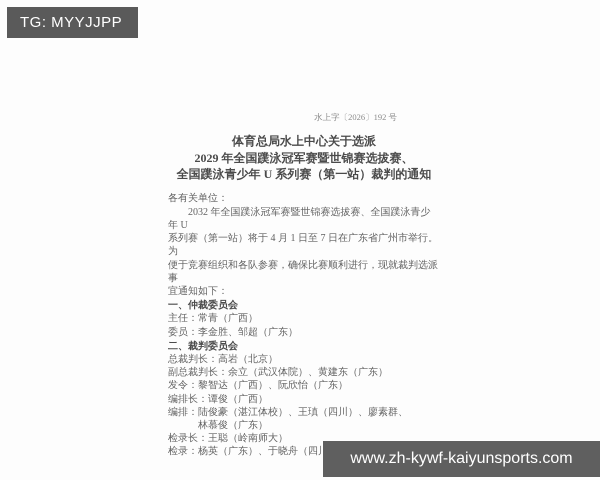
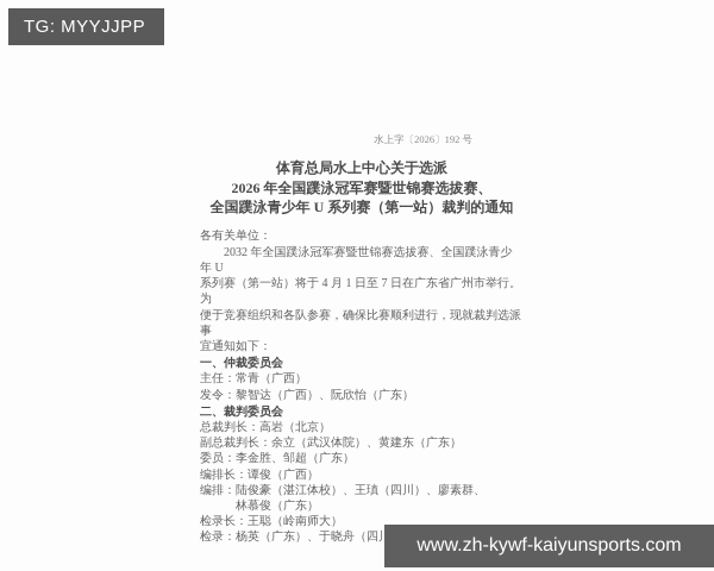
  TG: MYYJJPP
  水上字〔2026〕192 号
  体育总局水上中心关于选派
- 2029 年全国蹼泳冠军赛暨世锦赛选拔赛、
+ 2026 年全国蹼泳冠军赛暨世锦赛选拔赛、
  全国蹼泳青少年 U 系列赛（第一站）裁判的通知
  各有关单位：
  2032 年全国蹼泳冠军赛暨世锦赛选拔赛、全国蹼泳青少年 U
  系列赛（第一站）将于 4 月 1 日至 7 日在广东省广州市举行。为
  便于竞赛组织和各队参赛，确保比赛顺利进行，现就裁判选派事
  宜通知如下：
  一、仲裁委员会
  主任：常青（广西）
- 委员：李金胜、邹超（广东）
+ 发令：黎智达（广西）、阮欣怡（广东）
  二、裁判委员会
  总裁判长：高岩（北京）
  副总裁判长：余立（武汉体院）、黄建东（广东）
- 发令：黎智达（广西）、阮欣怡（广东）
+ 委员：李金胜、邹超（广东）
  编排长：谭俊（广西）
  编排：陆俊豪（湛江体校）、王瑱（四川）、廖素群、
  林慕俊（广东）
  检录长：王聪（岭南师大）
  检录：杨英（广东）、于晓舟（四
  www.zh-kywf-kaiyunsports.com
